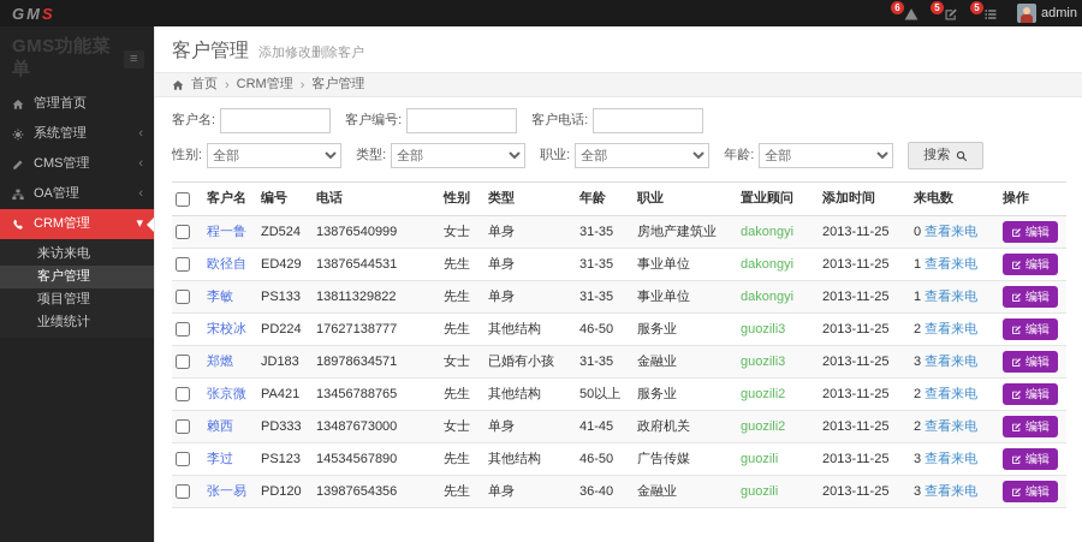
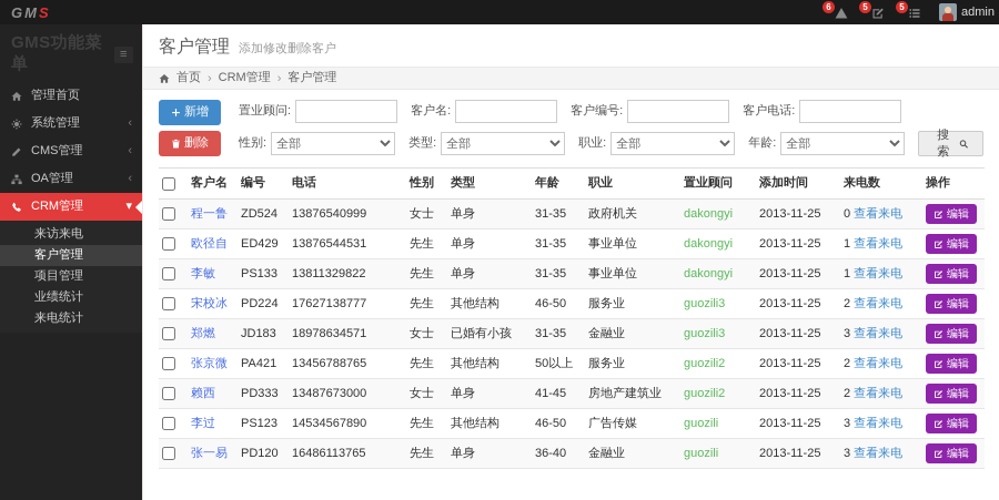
  GMS
  6
  5
  5
  admin
  GMS功能菜单
  ≡
  管理首页
  系统管理
  ‹
  CMS管理
  ‹
  OA管理
  ‹
  CRM管理
  ▾
  来访来电
  客户管理
  项目管理
  业绩统计
+ 来电统计
  客户管理
  添加修改删除客户
  首页
  ›
  CRM管理
  ›
  客户管理
+ 新增
+ 删除
+ 置业顾问:
  客户名:
  客户编号:
  客户电话:
  性别:
  全部
  类型:
  全部
  职业:
  全部
  年龄:
  全部
  搜索
  	客户名	编号	电话	性别	类型	年龄	职业	置业顾问	添加时间	来电数	操作
- 	程一鲁	ZD524	13876540999	女士	单身	31-35	房地产建筑业	dakongyi	2013-11-25	0 查看来电	编辑
+ 	程一鲁	ZD524	13876540999	女士	单身	31-35	政府机关	dakongyi	2013-11-25	0 查看来电	编辑
  	欧径自	ED429	13876544531	先生	单身	31-35	事业单位	dakongyi	2013-11-25	1 查看来电	编辑
  	李敏	PS133	13811329822	先生	单身	31-35	事业单位	dakongyi	2013-11-25	1 查看来电	编辑
  	宋校冰	PD224	17627138777	先生	其他结构	46-50	服务业	guozili3	2013-11-25	2 查看来电	编辑
  	郑燃	JD183	18978634571	女士	已婚有小孩	31-35	金融业	guozili3	2013-11-25	3 查看来电	编辑
  	张京微	PA421	13456788765	先生	其他结构	50以上	服务业	guozili2	2013-11-25	2 查看来电	编辑
- 	赖西	PD333	13487673000	女士	单身	41-45	政府机关	guozili2	2013-11-25	2 查看来电	编辑
+ 	赖西	PD333	13487673000	女士	单身	41-45	房地产建筑业	guozili2	2013-11-25	2 查看来电	编辑
  	李过	PS123	14534567890	先生	其他结构	46-50	广告传媒	guozili	2013-11-25	3 查看来电	编辑
- 	张一易	PD120	13987654356	先生	单身	36-40	金融业	guozili	2013-11-25	3 查看来电	编辑
+ 	张一易	PD120	16486113765	先生	单身	36-40	金融业	guozili	2013-11-25	3 查看来电	编辑
